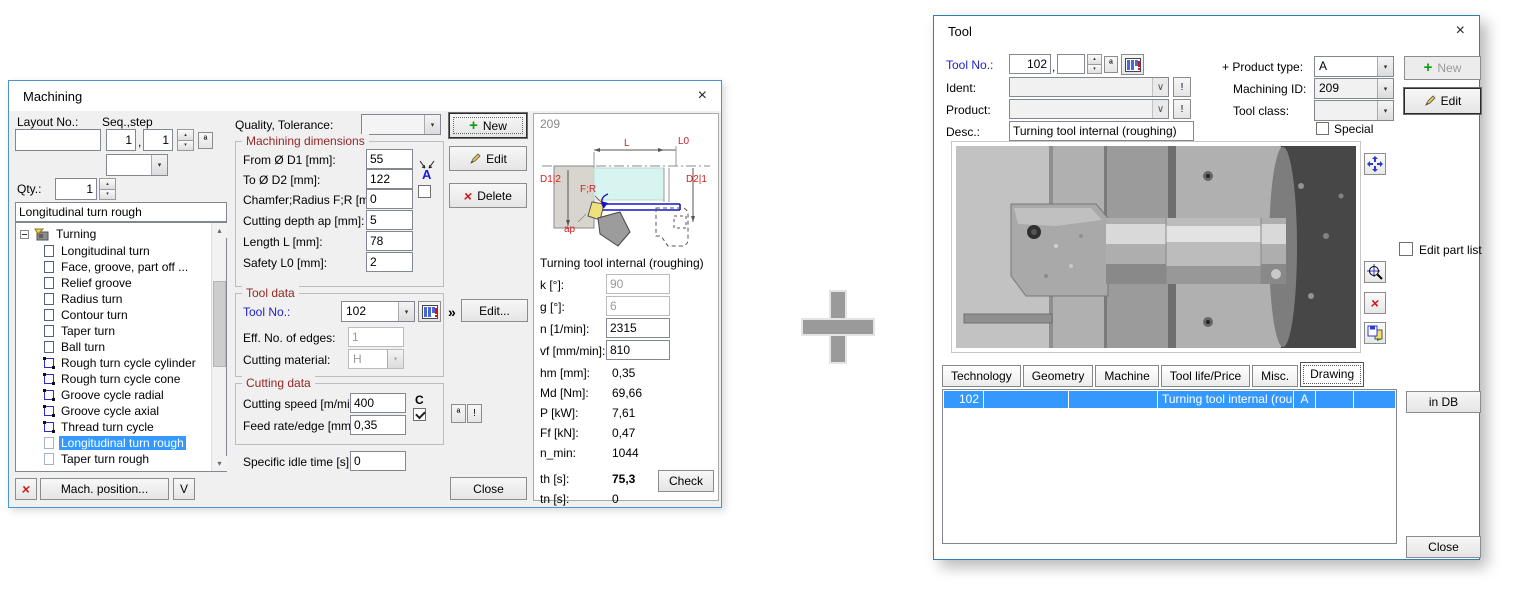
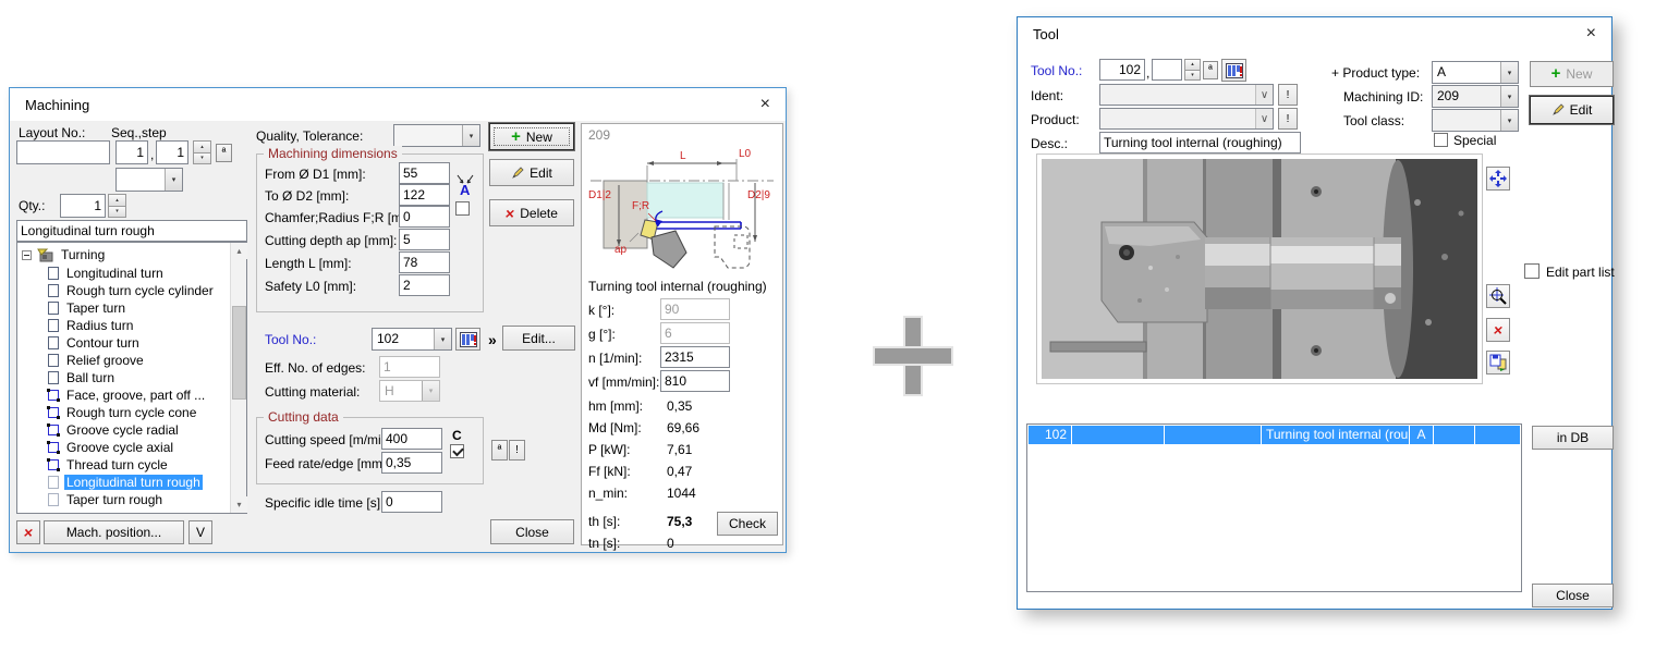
  Machining
  ×
  Layout No.:
  Seq.,step
  1
  ,
  1
  ª
  Qty.:
  1
  Longitudinal turn rough
  Turning
  Longitudinal turn
- Face, groove, part off ...
+ Rough turn cycle cylinder
- Relief groove
+ Taper turn
  Radius turn
  Contour turn
- Taper turn
+ Relief groove
  Ball turn
- Rough turn cycle cylinder
+ Face, groove, part off ...
  Rough turn cycle cone
  Groove cycle radial
  Groove cycle axial
  Thread turn cycle
  Longitudinal turn rough
  Taper turn rough
  ▴
  ▾
  Mach. position...
  V
  Quality, Tolerance:
  Machining dimensions
  From Ø D1 [mm]:
  55
  To Ø D2 [mm]:
  122
  Chamfer;Radius F;R [m
  0
  Cutting depth ap [mm]:
  5
  Length L [mm]:
  78
  Safety L0 [mm]:
  2
  A
- Tool data
  Tool No.:
  102
  »
  Edit...
  Eff. No. of edges:
  1
  Cutting material:
  H
  Cutting data
  Cutting speed [m/mi
  400
  C
  Feed rate/edge [mm
  0,35
  ª
  !
  Specific idle time [s]
  0
  +
  New
  Edit
  Delete
  Close
  209
  L
  L0
  D1|2
- D2|1
+ D2|9
  F;R
  ap
  Turning tool internal (roughing)
  k [°]:
  90
  g [°]:
  6
  n [1/min]:
  2315
  vf [mm/min]:
  810
  hm [mm]:
  0,35
  Md [Nm]:
  69,66
  P [kW]:
  7,61
  Ff [kN]:
  0,47
  n_min:
  1044
  th [s]:
  75,3
  tn [s]:
  0
  Check
  Tool
  ×
  Tool No.:
  102
  ,
  ª
  Ident:
  ∨
  !
  Product:
  ∨
  !
  Desc.:
  Turning tool internal (roughing)
  + Product type:
  A
  Machining ID:
  209
  Tool class:
  Special
  +
  New
  Edit
  Edit part list
- Technology
- Geometry
- Machine
- Tool life/Price
- Misc.
- Drawing
  102
  Turning tool internal (rou
  A
  in DB
  Close
